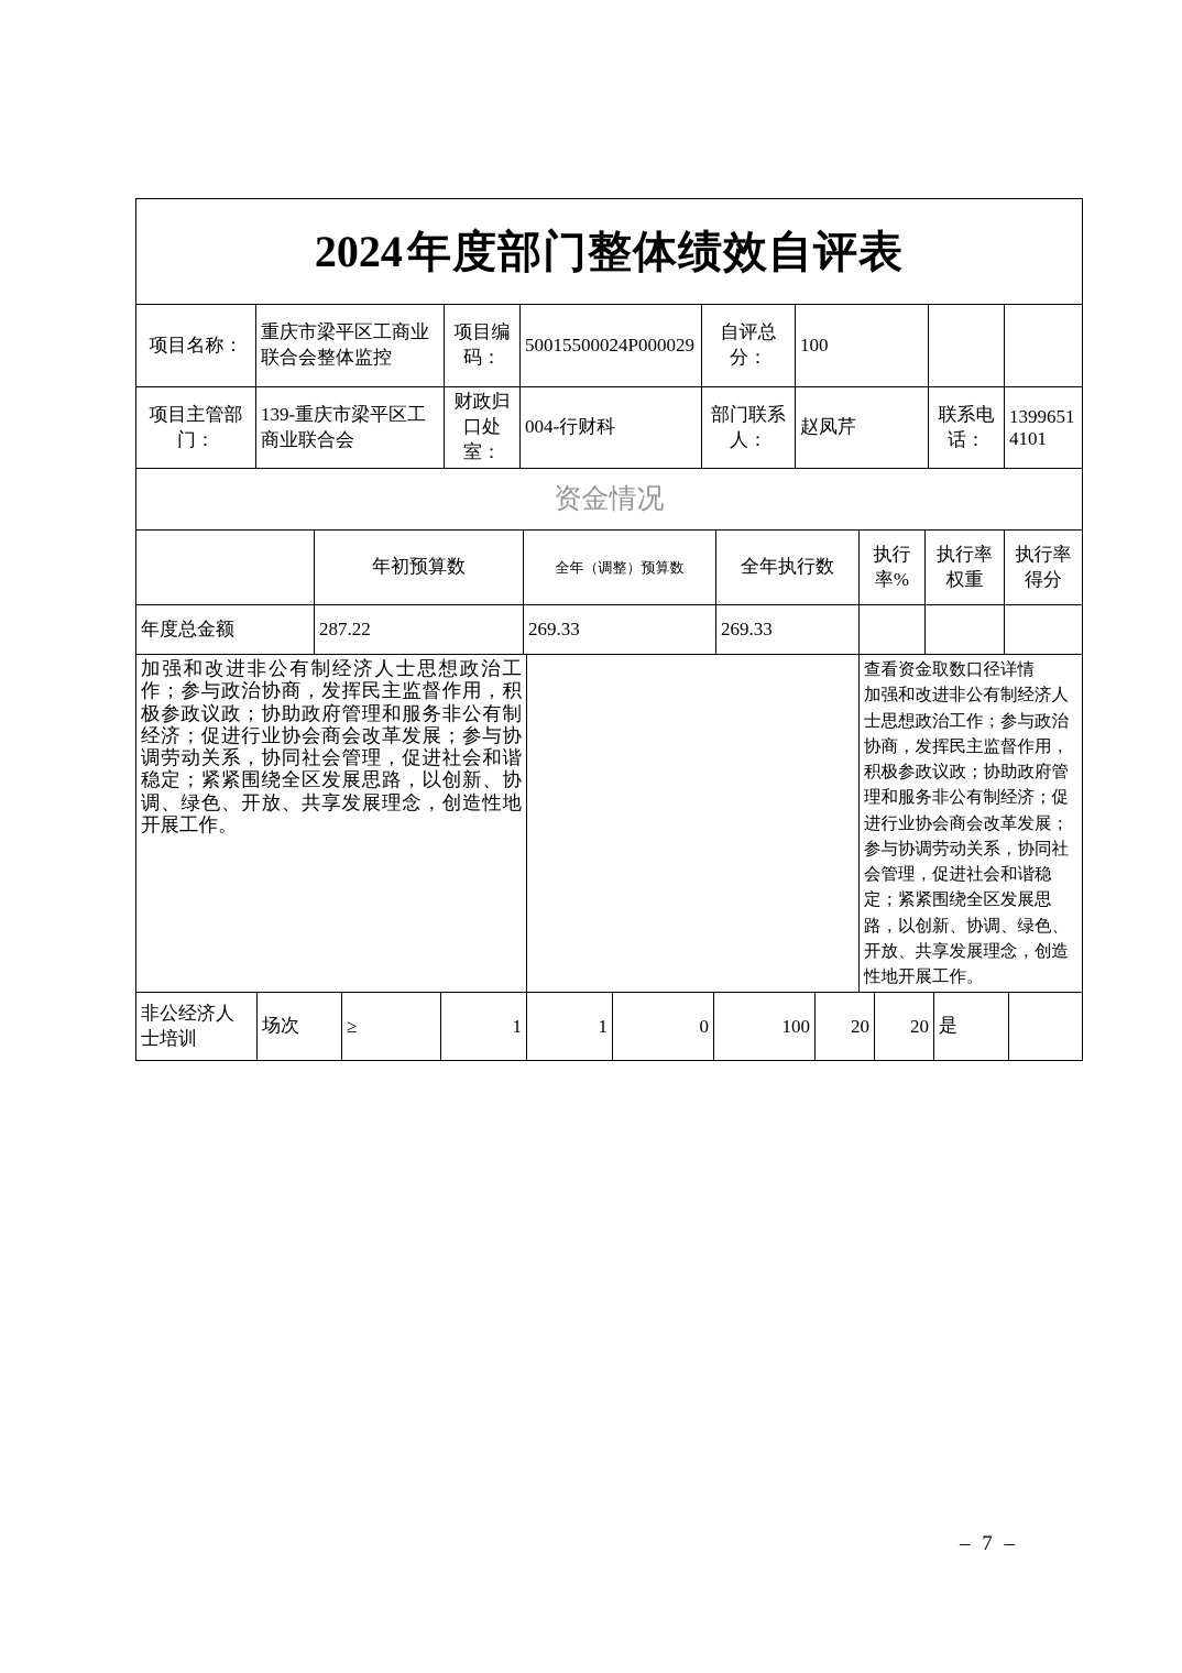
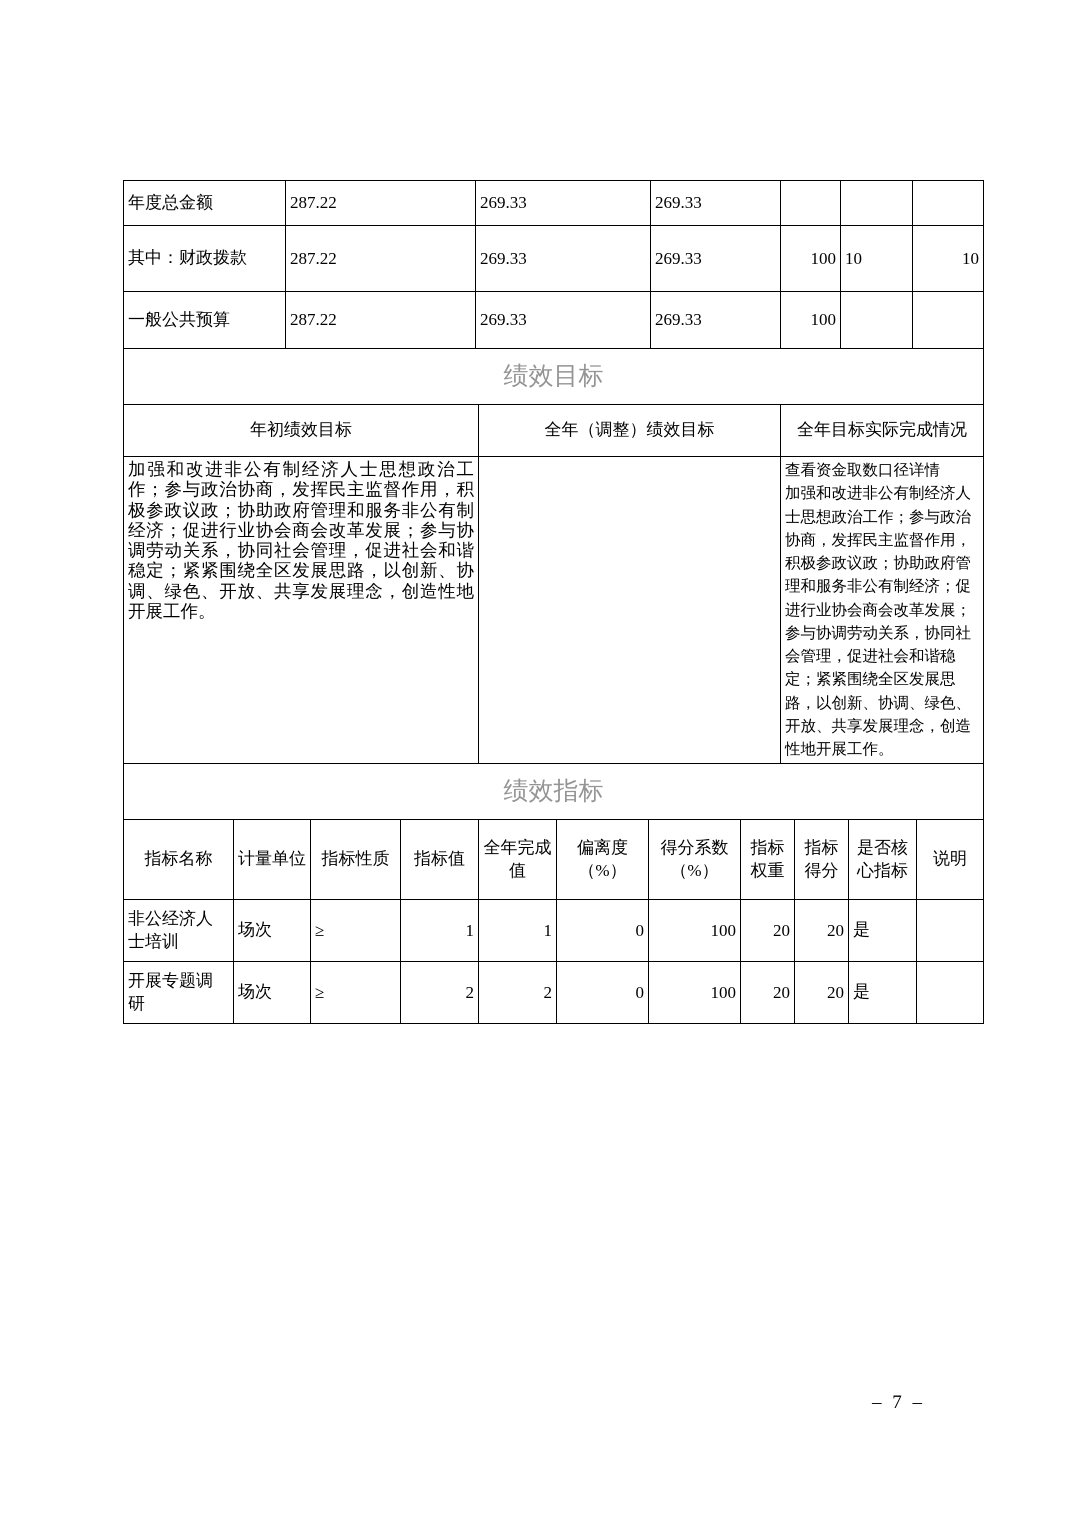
- 2024 年度部门整体绩效自评表
- 项目名称：	重庆市梁平区工商业联合会整体监控	项目编码：	50015500024P000029	自评总分：	100
- 项目主管部门：	139-重庆市梁平区工商业联合会	财政归口处室：	004-行财科	部门联系人：	赵凤芹	联系电话：	13996514101
- 资金情况
- 	年初预算数	全年（调整）预算数	全年执行数	执行率%	执行率权重	执行率得分
  年度总金额	287.22	269.33	269.33
+ 其中：财政拨款	287.22	269.33	269.33	100	10	10
+ 一般公共预算	287.22	269.33	269.33	100
+ 绩效目标
+ 年初绩效目标	全年（调整）绩效目标	全年目标实际完成情况
  加强和改进非公有制经济人士思想政治工作；参与政治协商，发挥民主监督作用，积极参政议政；协助政府管理和服务非公有制经济；促进行业协会商会改革发展；参与协调劳动关系，协同社会管理，促进社会和谐稳定；紧紧围绕全区发展思路，以创新、协调、绿色、开放、共享发展理念，创造性地开展工作。		查看资金取数口径详情 加强和改进非公有制经济人士思想政治工作；参与政治协商，发挥民主监督作用，积极参政议政；协助政府管理和服务非公有制经济；促进行业协会商会改革发展；参与协调劳动关系，协同社会管理，促进社会和谐稳定；紧紧围绕全区发展思路，以创新、协调、绿色、开放、共享发展理念，创造性地开展工作。
+ 绩效指标
+ 指标名称	计量单位	指标性质	指标值	全年完成值	偏离度（%）	得分系数（%）	指标权重	指标得分	是否核心指标	说明
  非公经济人士培训	场次	≥	1	1	0	100	20	20	是
+ 开展专题调研	场次	≥	2	2	0	100	20	20	是
  – 7 –
